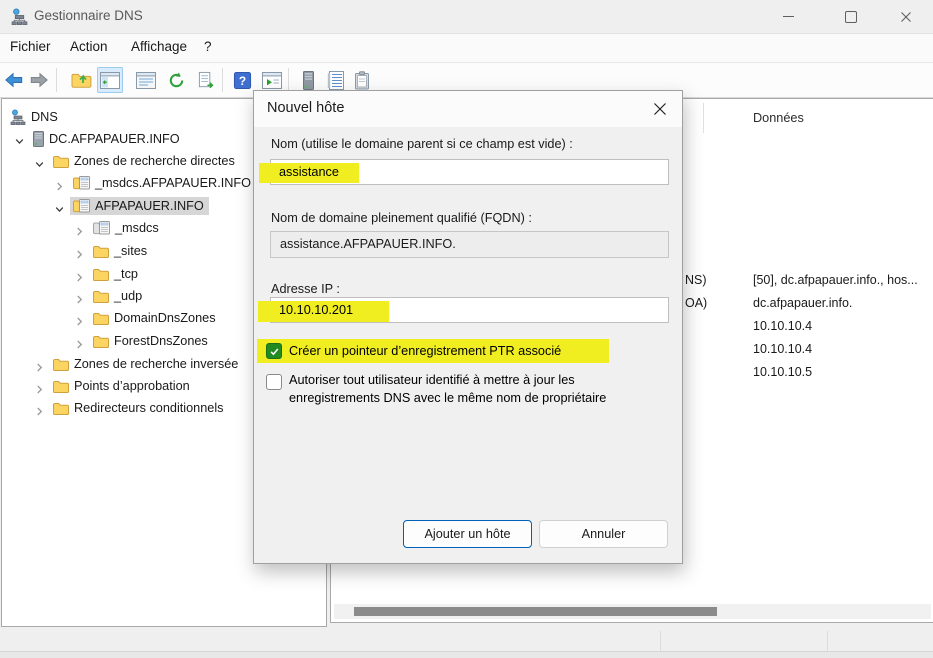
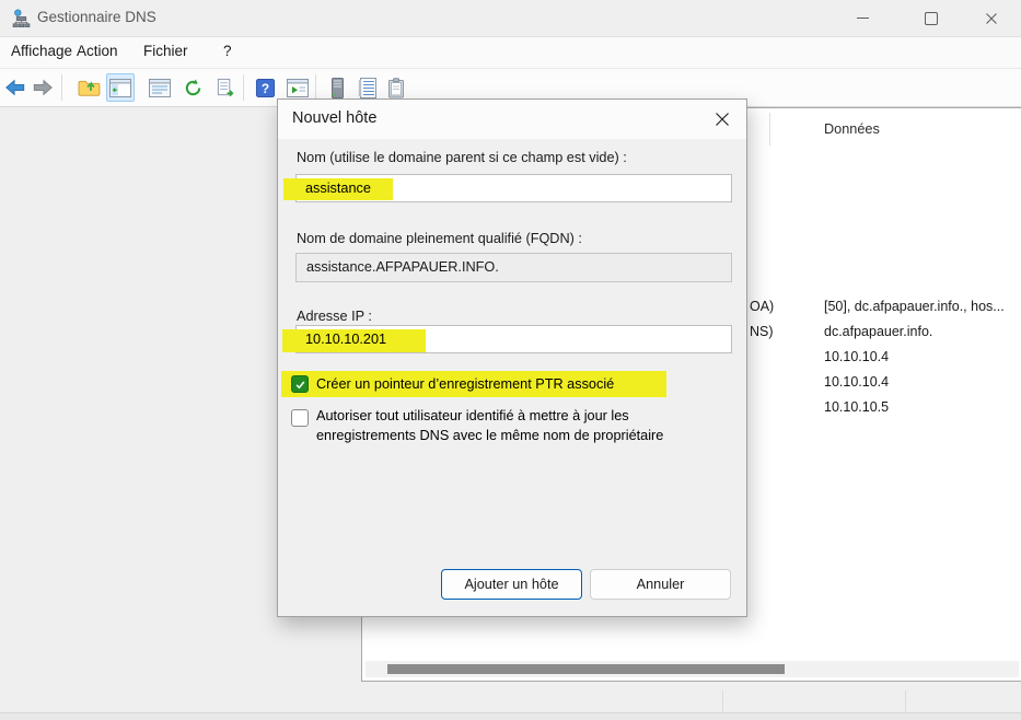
  Gestionnaire DNS
- Fichier
+ Affichage
  Action
- Affichage
+ Fichier
  ?
  ?
- DNS
- DC.AFPAPAUER.INFO
- Zones de recherche directes
- _msdcs.AFPAPAUER.INFO
- AFPAPAUER.INFO
- _msdcs
- _sites
- _tcp
- _udp
- DomainDnsZones
- ForestDnsZones
- Zones de recherche inversée
- Points d’approbation
- Redirecteurs conditionnels
  Données
- NS)
+ OA)
  [50], dc.afpapauer.info., hos...
- OA)
+ NS)
  dc.afpapauer.info.
  10.10.10.4
  10.10.10.4
  10.10.10.5
  Nouvel hôte
  Nom (utilise le domaine parent si ce champ est vide) :
  assistance
  Nom de domaine pleinement qualifié (FQDN) :
  assistance.AFPAPAUER.INFO.
  Adresse IP :
  10.10.10.201
  Créer un pointeur d’enregistrement PTR associé
  Autoriser tout utilisateur identifié à mettre à jour les enregistrements DNS avec le même nom de propriétaire
  Ajouter un hôte
  Annuler
